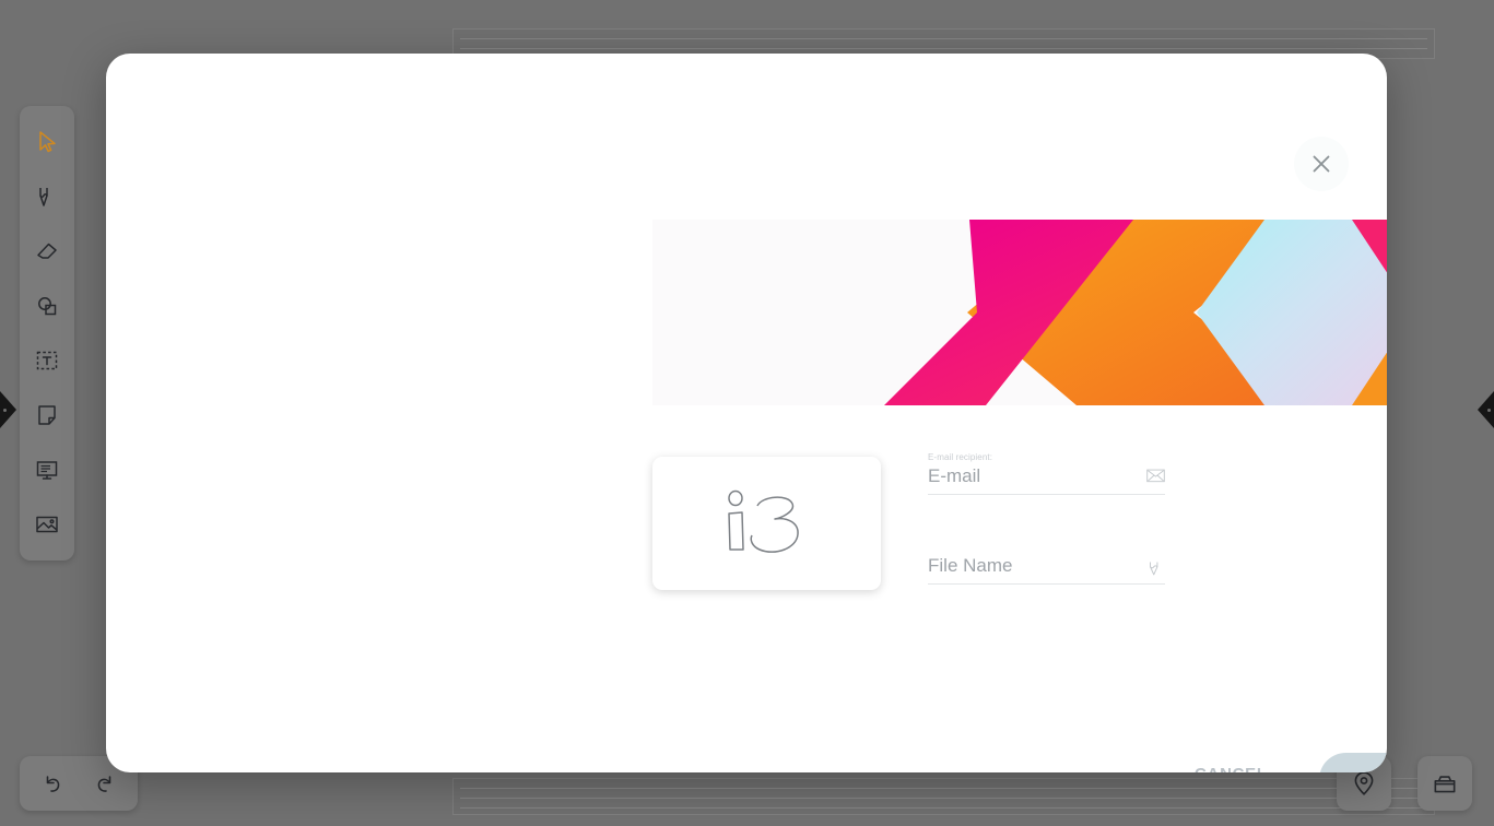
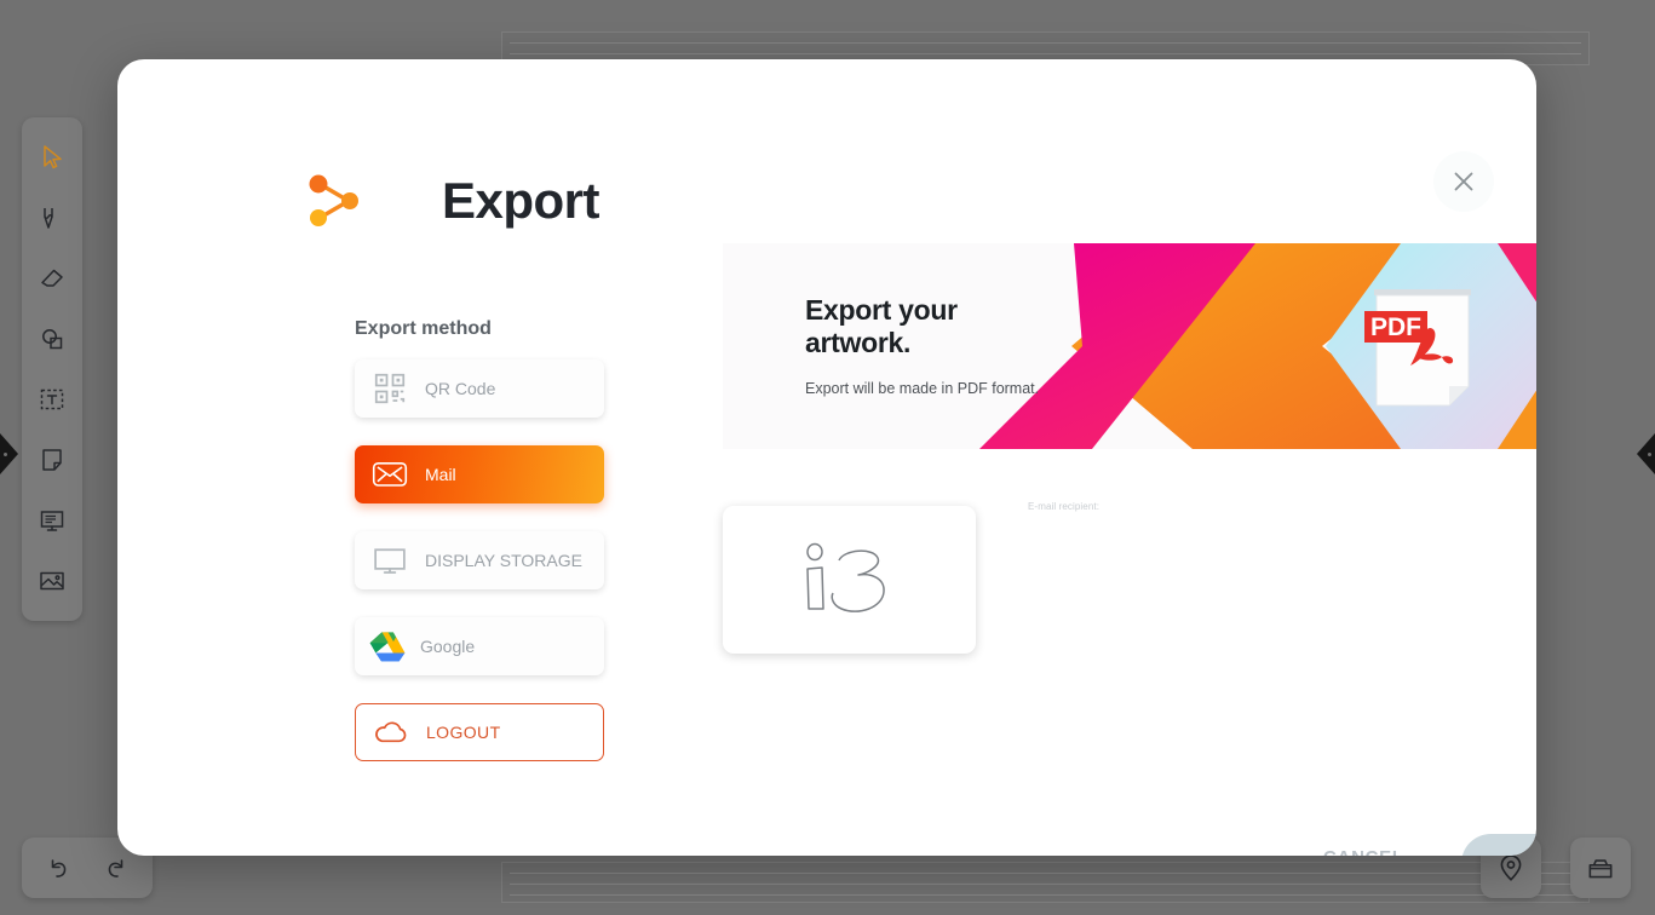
+ Export
+ Export method
+ QR Code
+ Mail
+ DISPLAY STORAGE
+ Google
+ LOGOUT
+ Export your artwork.
+ Export will be made in PDF format.
+ PDF
  E-mail recipient:
- E-mail
- File Name
